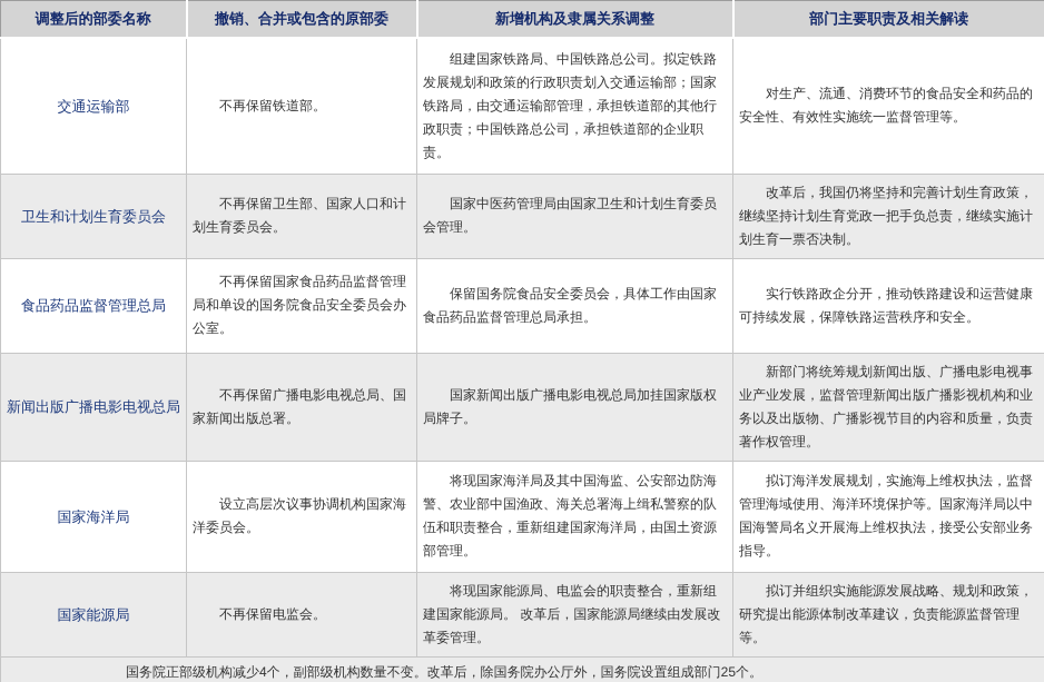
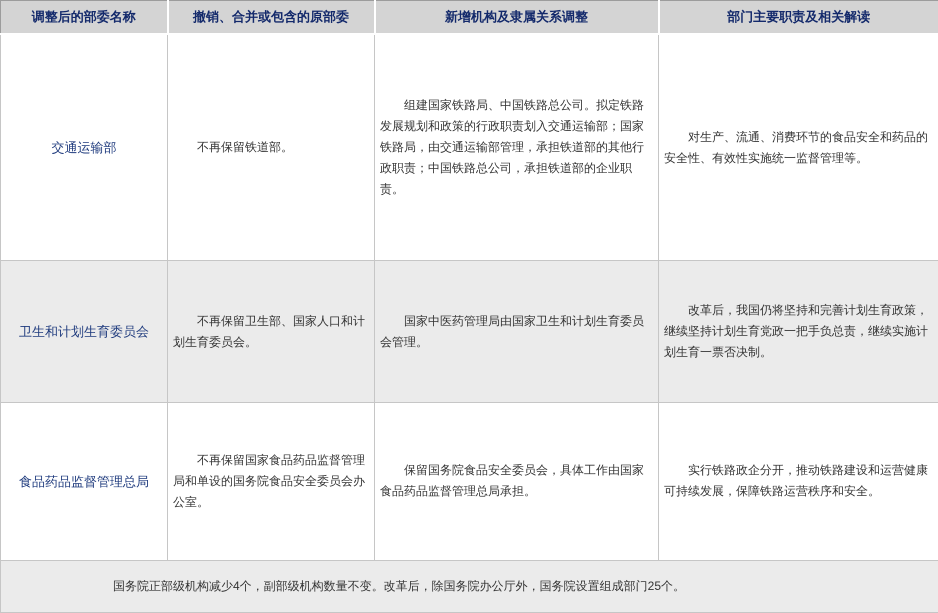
  调整后的部委名称	撤销、合并或包含的原部委	新增机构及隶属关系调整	部门主要职责及相关解读
  交通运输部	不再保留铁道部。	组建国家铁路局、中国铁路总公司。拟定铁路发展规划和政策的行政职责划入交通运输部；国家铁路局，由交通运输部管理，承担铁道部的其他行政职责；中国铁路总公司，承担铁道部的企业职责。	对生产、流通、消费环节的食品安全和药品的安全性、有效性实施统一监督管理等。
  卫生和计划生育委员会	不再保留卫生部、国家人口和计划生育委员会。	国家中医药管理局由国家卫生和计划生育委员会管理。	改革后，我国仍将坚持和完善计划生育政策，继续坚持计划生育党政一把手负总责，继续实施计划生育一票否决制。
  食品药品监督管理总局	不再保留国家食品药品监督管理局和单设的国务院食品安全委员会办公室。	保留国务院食品安全委员会，具体工作由国家食品药品监督管理总局承担。	实行铁路政企分开，推动铁路建设和运营健康可持续发展，保障铁路运营秩序和安全。
- 新闻出版广播电影电视总局	不再保留广播电影电视总局、国家新闻出版总署。	国家新闻出版广播电影电视总局加挂国家版权局牌子。	新部门将统筹规划新闻出版、广播电影电视事业产业发展，监督管理新闻出版广播影视机构和业务以及出版物、广播影视节目的内容和质量，负责著作权管理。
- 国家海洋局	设立高层次议事协调机构国家海洋委员会。	将现国家海洋局及其中国海监、公安部边防海警、农业部中国渔政、海关总署海上缉私警察的队伍和职责整合，重新组建国家海洋局，由国土资源部管理。	拟订海洋发展规划，实施海上维权执法，监督管理海域使用、海洋环境保护等。国家海洋局以中国海警局名义开展海上维权执法，接受公安部业务指导。
- 国家能源局	不再保留电监会。	将现国家能源局、电监会的职责整合，重新组建国家能源局。 改革后，国家能源局继续由发展改革委管理。	拟订并组织实施能源发展战略、规划和政策，研究提出能源体制改革建议，负责能源监督管理等。
  国务院正部级机构减少4个，副部级机构数量不变。改革后，除国务院办公厅外，国务院设置组成部门25个。
